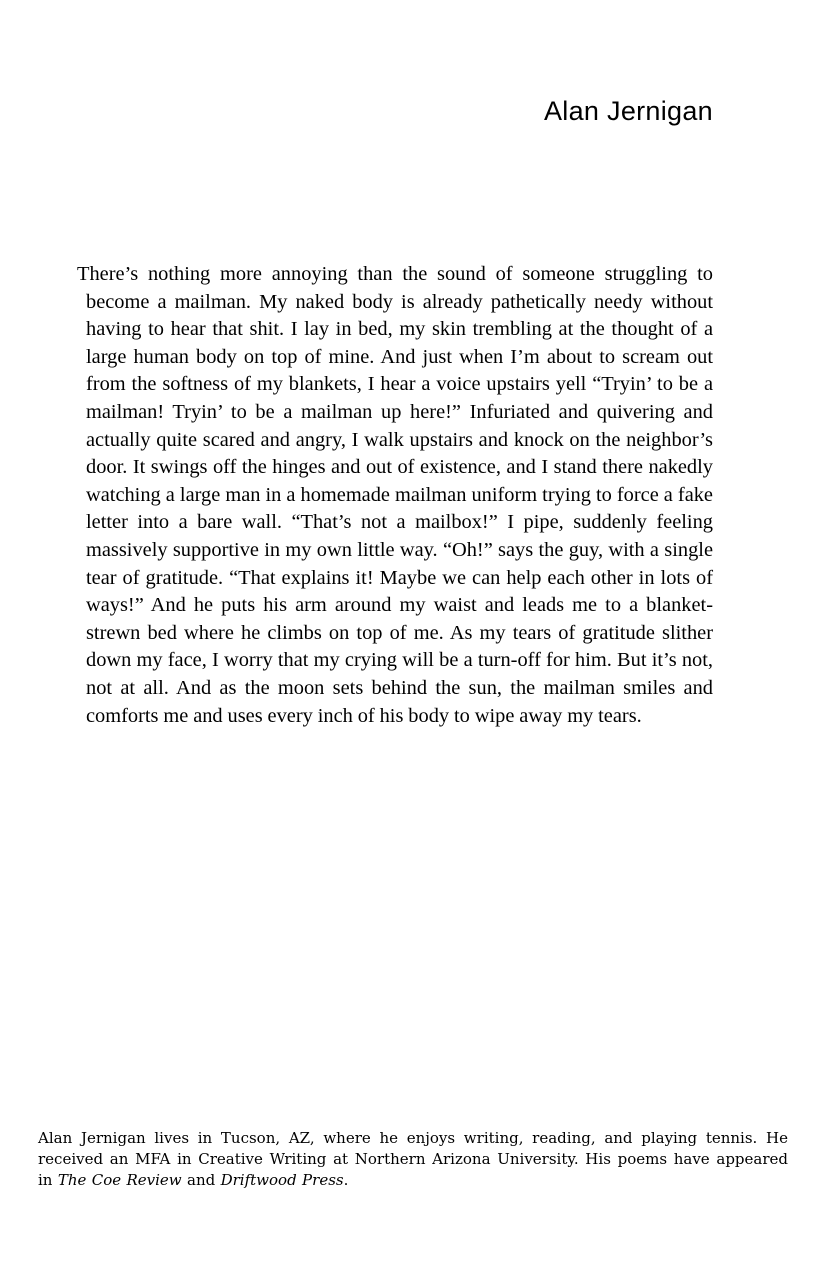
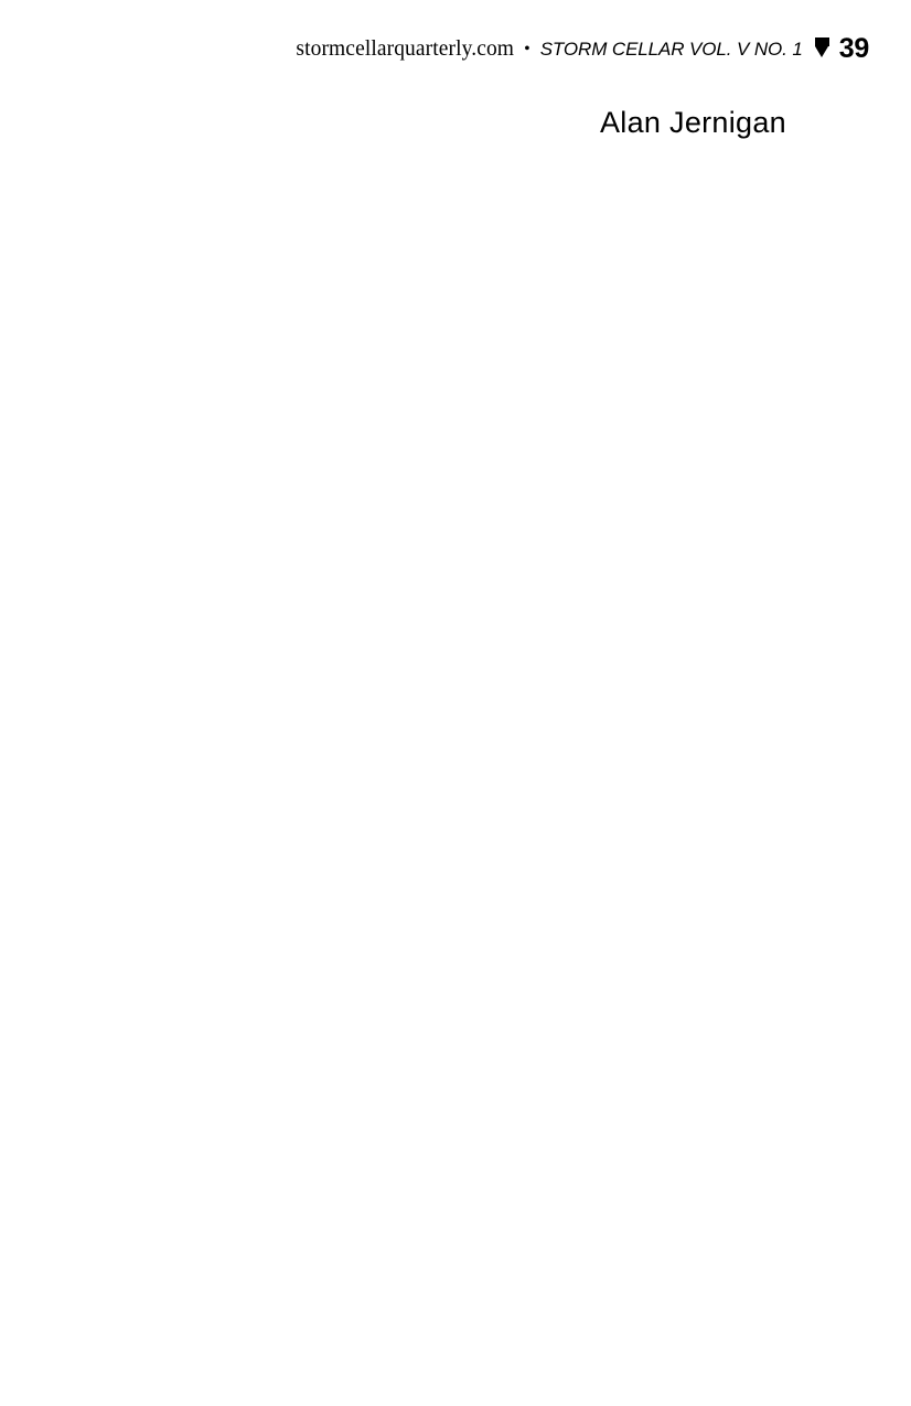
+ stormcellarquarterly.com • STORM CELLAR VOL. V NO. 1 39
  Alan Jernigan
- There’s nothing more annoying than the sound of someone struggling to become a mailman. My naked body is already pathetically needy without having to hear that shit. I lay in bed, my skin trembling at the thought of a large human body on top of mine. And just when I’m about to scream out from the softness of my blankets, I hear a voice upstairs yell “Tryin’ to be a mailman! Tryin’ to be a mailman up here!” Infuriated and quivering and actually quite scared and angry, I walk upstairs and knock on the neighbor’s door. It swings off the hinges and out of existence, and I stand there nakedly watching a large man in a homemade mailman uniform trying to force a fake letter into a bare wall. “That’s not a mailbox!” I pipe, suddenly feeling massively supportive in my own little way. “Oh!” says the guy, with a single tear of gratitude. “That explains it! Maybe we can help each other in lots of ways!” And he puts his arm around my waist and leads me to a blanket-strewn bed where he climbs on top of me. As my tears of gratitude slither down my face, I worry that my crying will be a turn-off for him. But it’s not, not at all. And as the moon sets behind the sun, the mailman smiles and comforts me and uses every inch of his body to wipe away my tears.
- Alan Jernigan lives in Tucson, AZ, where he enjoys writing, reading, and playing tennis. He received an MFA in Creative Writing at Northern Arizona University. His poems have appeared in The Coe Review and Driftwood Press.
